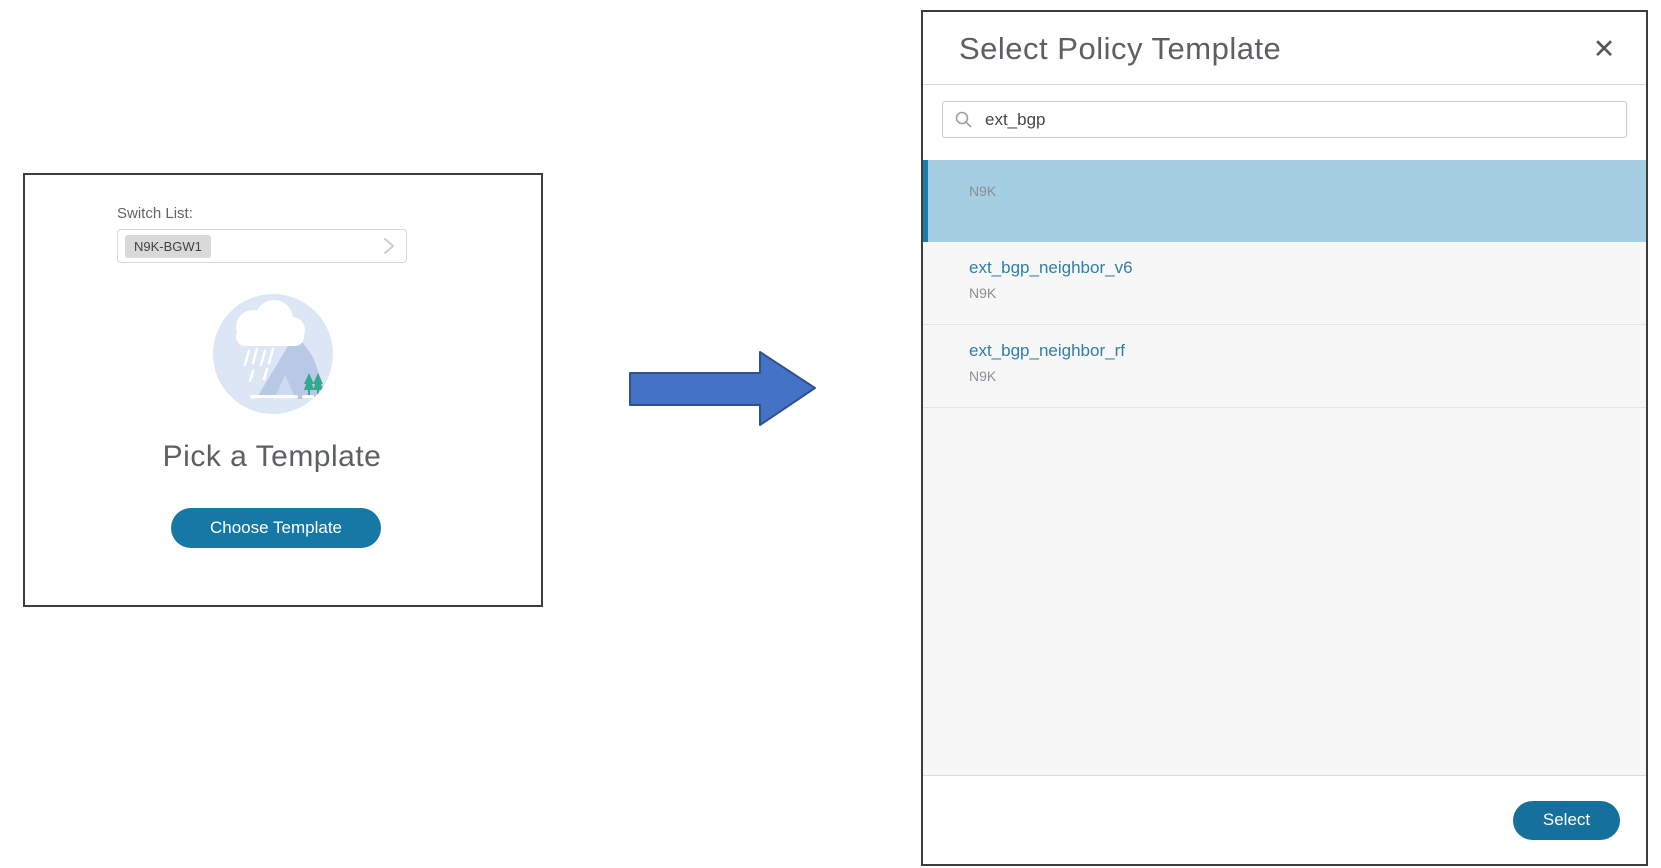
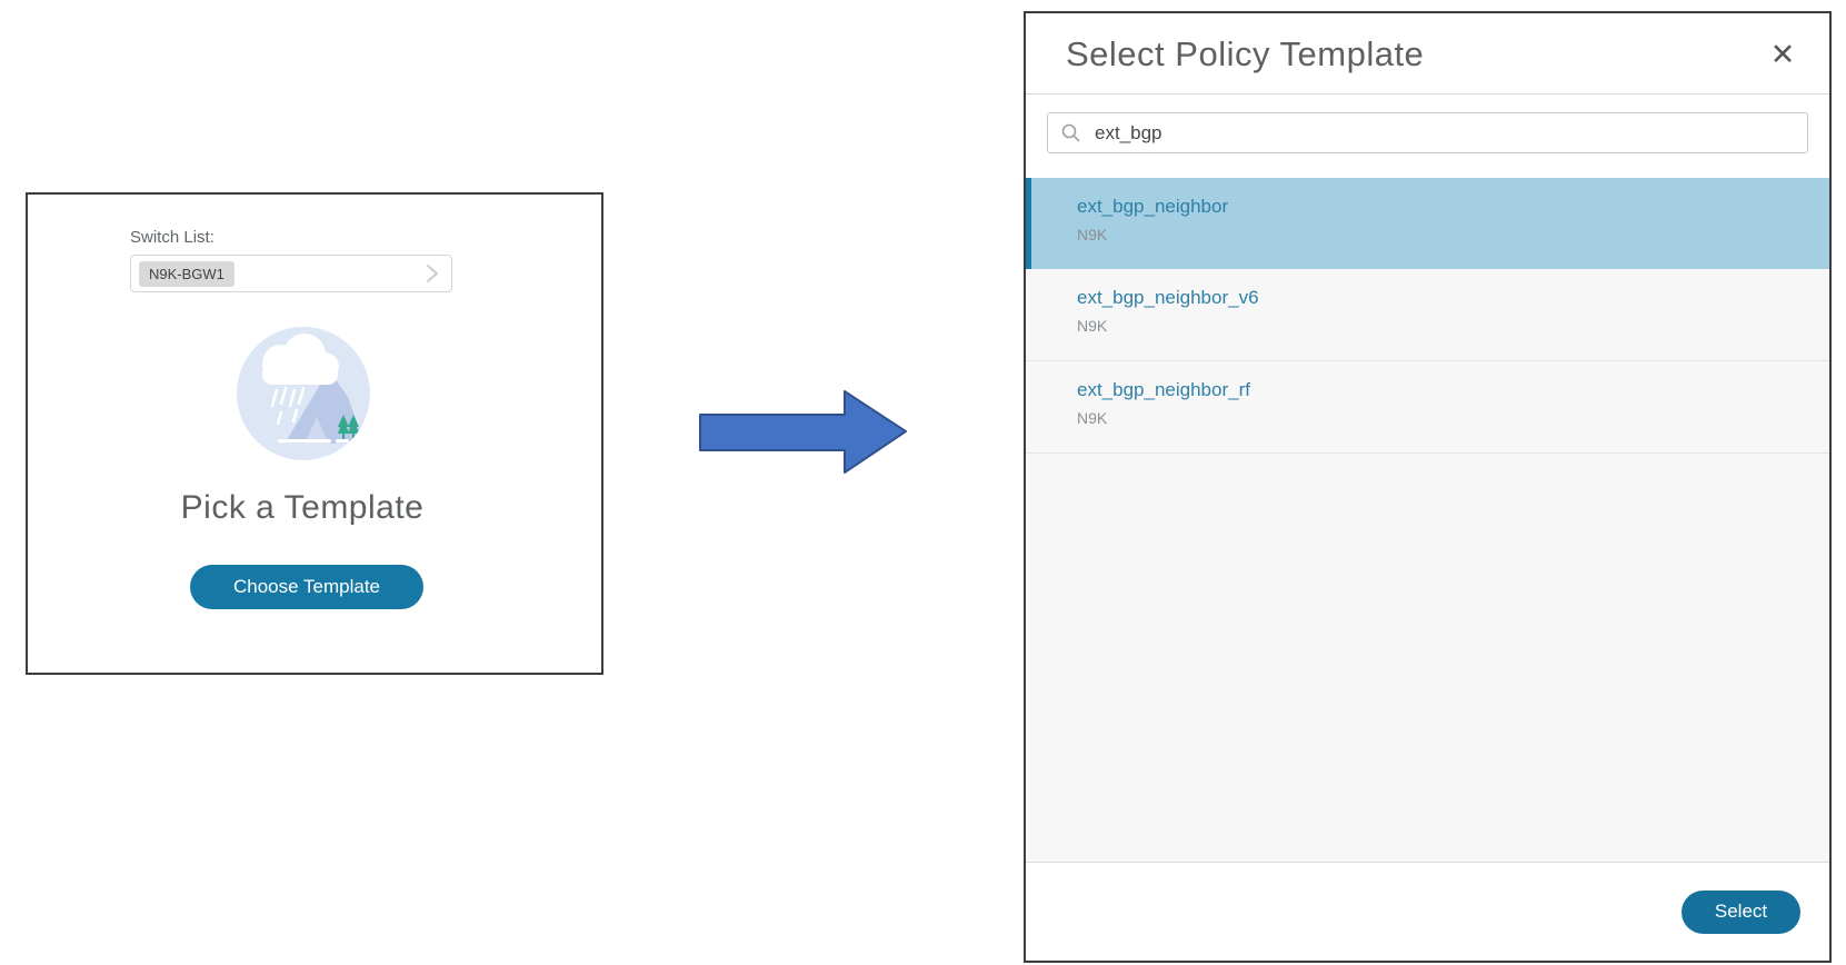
  Switch List:
  N9K-BGW1
  Pick a Template
  Choose Template
  Select Policy Template
  ✕
  ext_bgp
+ ext_bgp_neighbor
  N9K
  ext_bgp_neighbor_v6
  N9K
  ext_bgp_neighbor_rf
  N9K
  Select
